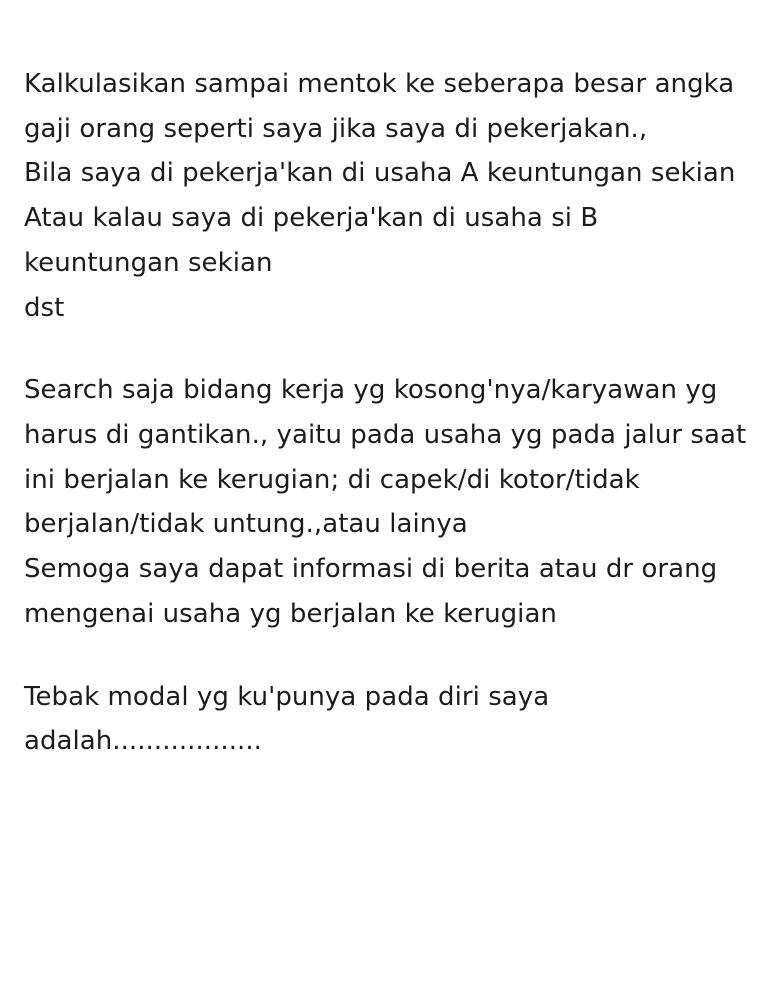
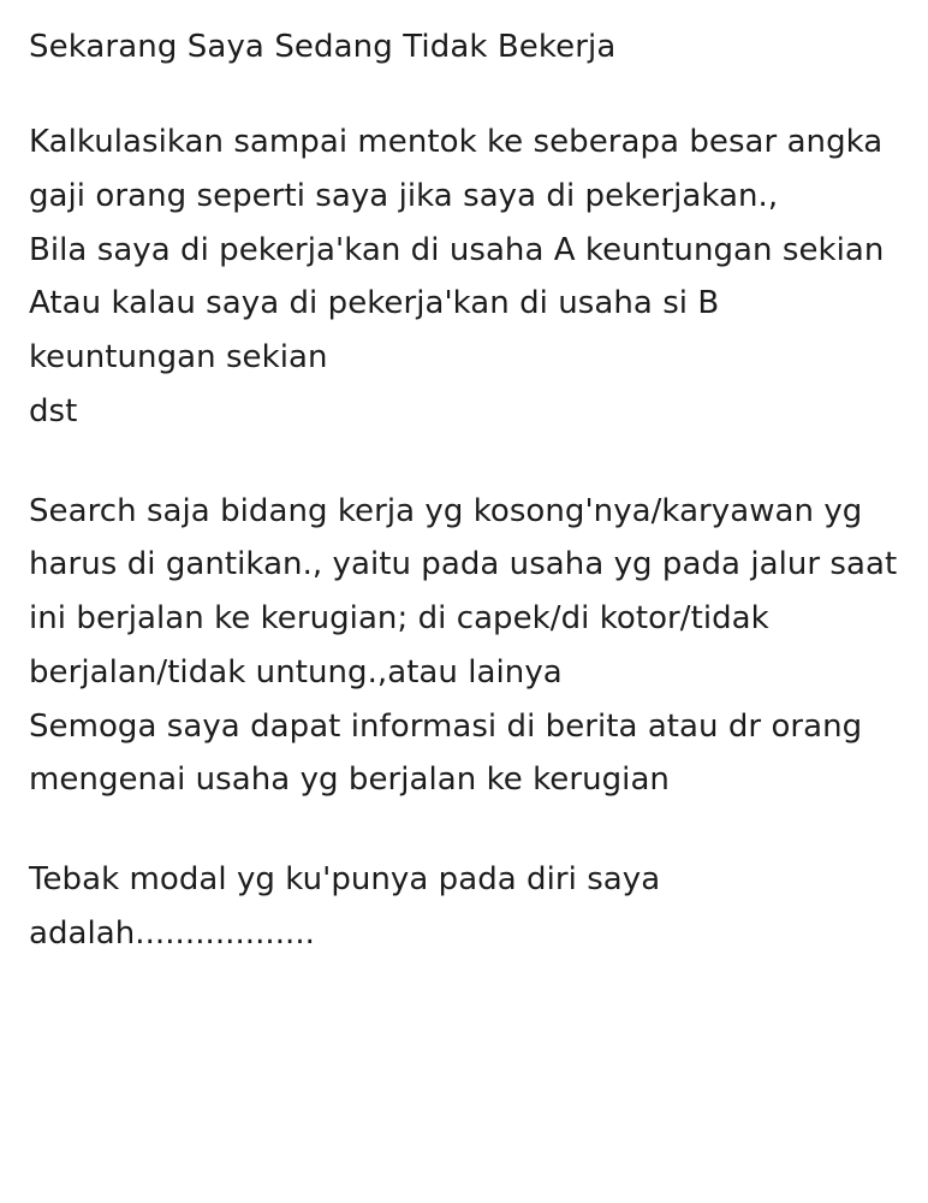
+ Sekarang Saya Sedang Tidak Bekerja
  Kalkulasikan sampai mentok ke seberapa besar angka gaji orang seperti saya jika saya di pekerjakan.,
  Bila saya di pekerja'kan di usaha A keuntungan sekian
  Atau kalau saya di pekerja'kan di usaha si B keuntungan sekian
  dst
  Search saja bidang kerja yg kosong'nya/karyawan yg harus di gantikan., yaitu pada usaha yg pada jalur saat ini berjalan ke kerugian; di capek/di kotor/tidak berjalan/tidak untung.,atau lainya
  Semoga saya dapat informasi di berita atau dr orang mengenai usaha yg berjalan ke kerugian
  Tebak modal yg ku'punya pada diri saya adalah..................
